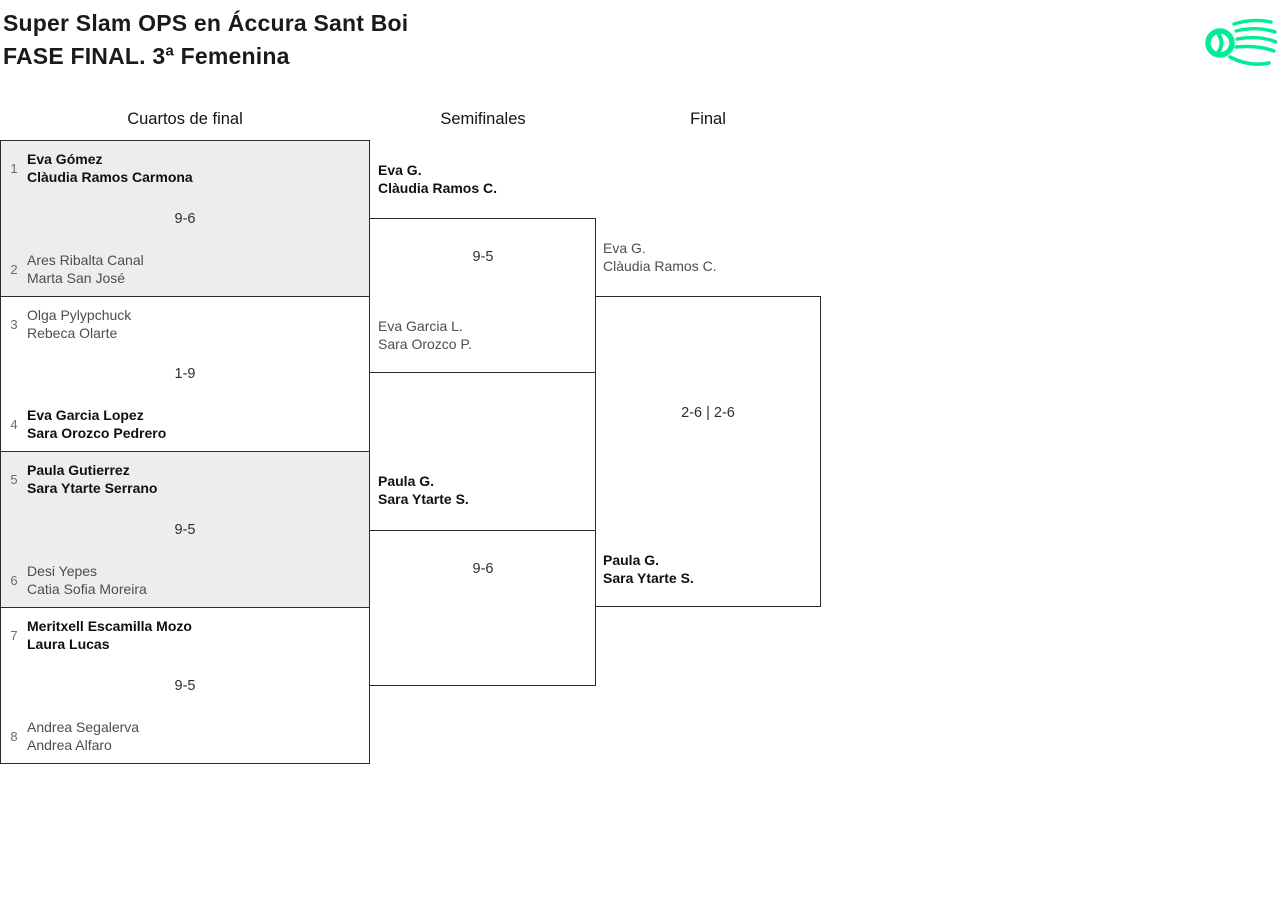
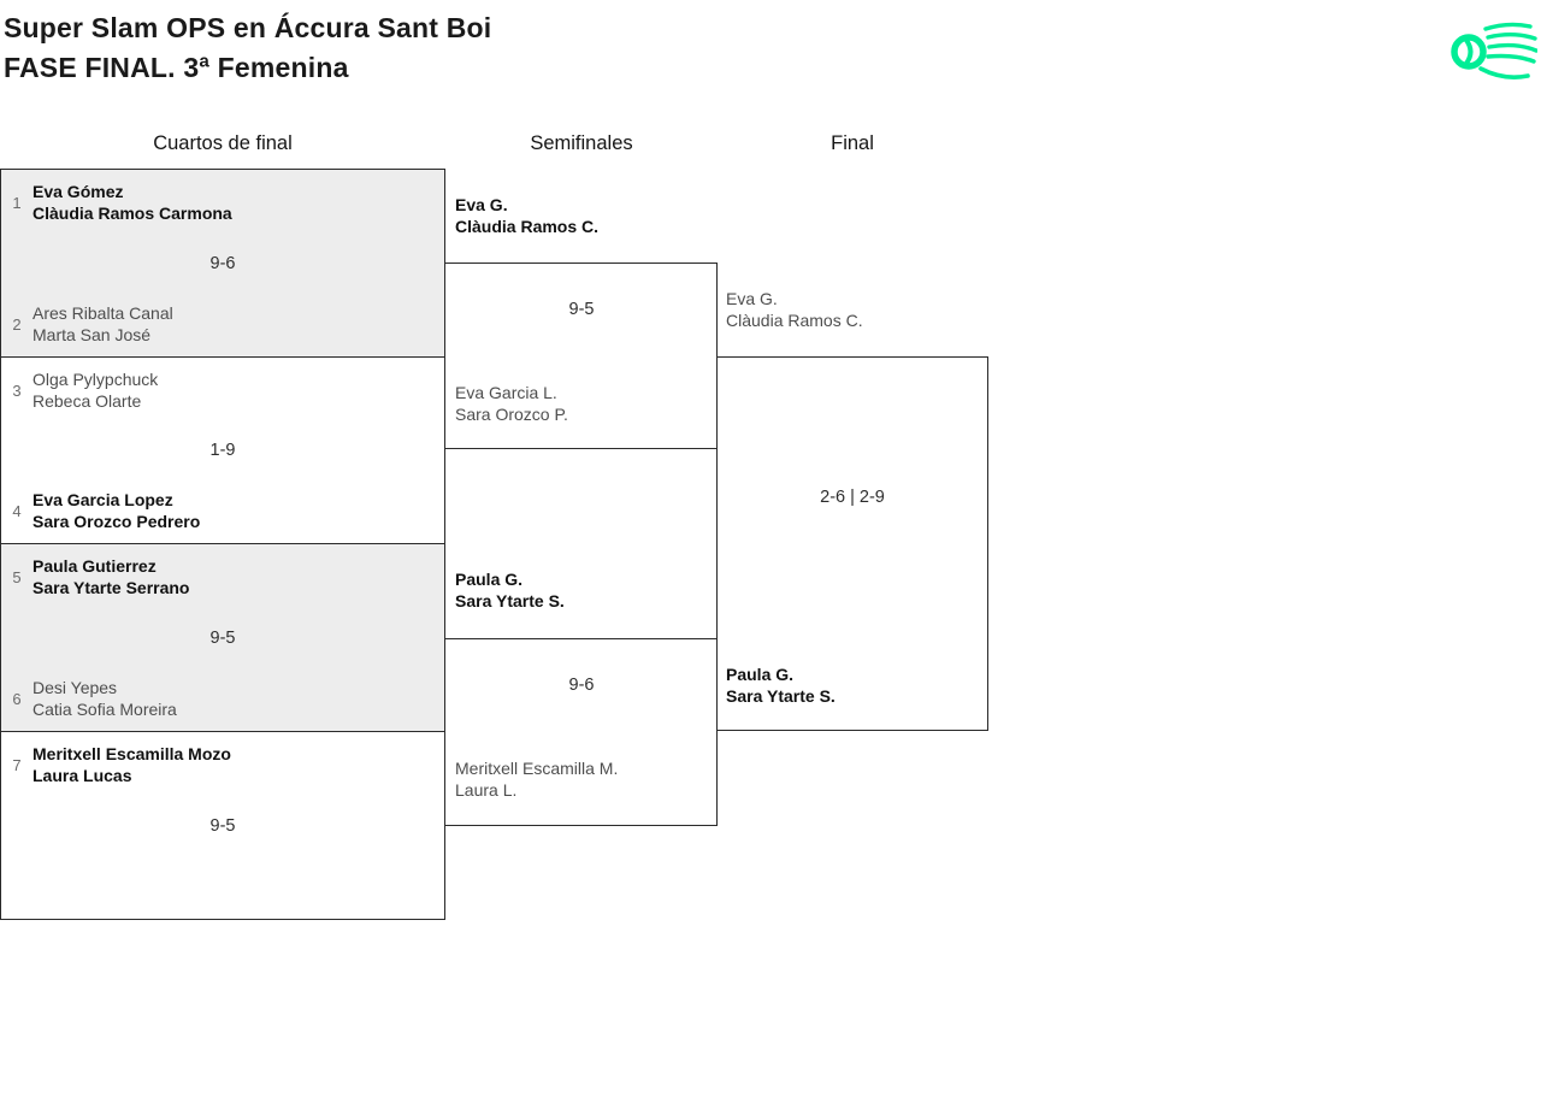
  Super Slam OPS en Áccura Sant Boi
  FASE FINAL. 3ª Femenina
  Cuartos de final
  Semifinales
  Final
  1
  Eva Gómez
  Clàudia Ramos Carmona
  9-6
  2
  Ares Ribalta Canal
  Marta San José
  3
  Olga Pylypchuck
  Rebeca Olarte
  1-9
  4
  Eva Garcia Lopez
  Sara Orozco Pedrero
  5
  Paula Gutierrez
  Sara Ytarte Serrano
  9-5
  6
  Desi Yepes
  Catia Sofia Moreira
  7
  Meritxell Escamilla Mozo
  Laura Lucas
  9-5
- 8
- Andrea Segalerva
- Andrea Alfaro
  Eva G.
  Clàudia Ramos C.
  9-5
  Eva Garcia L.
  Sara Orozco P.
  Paula G.
  Sara Ytarte S.
  9-6
+ Meritxell Escamilla M.
+ Laura L.
  Eva G.
  Clàudia Ramos C.
- 2-6 | 2-6
+ 2-6 | 2-9
  Paula G.
  Sara Ytarte S.
